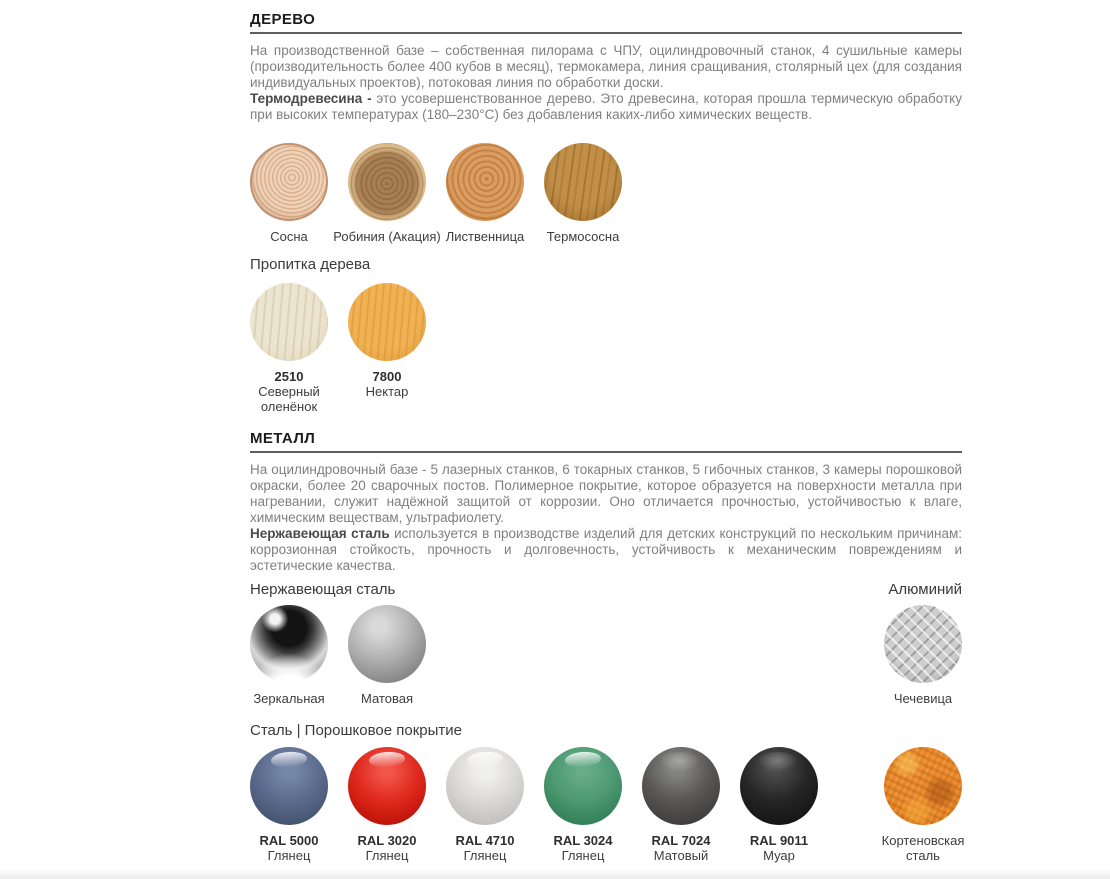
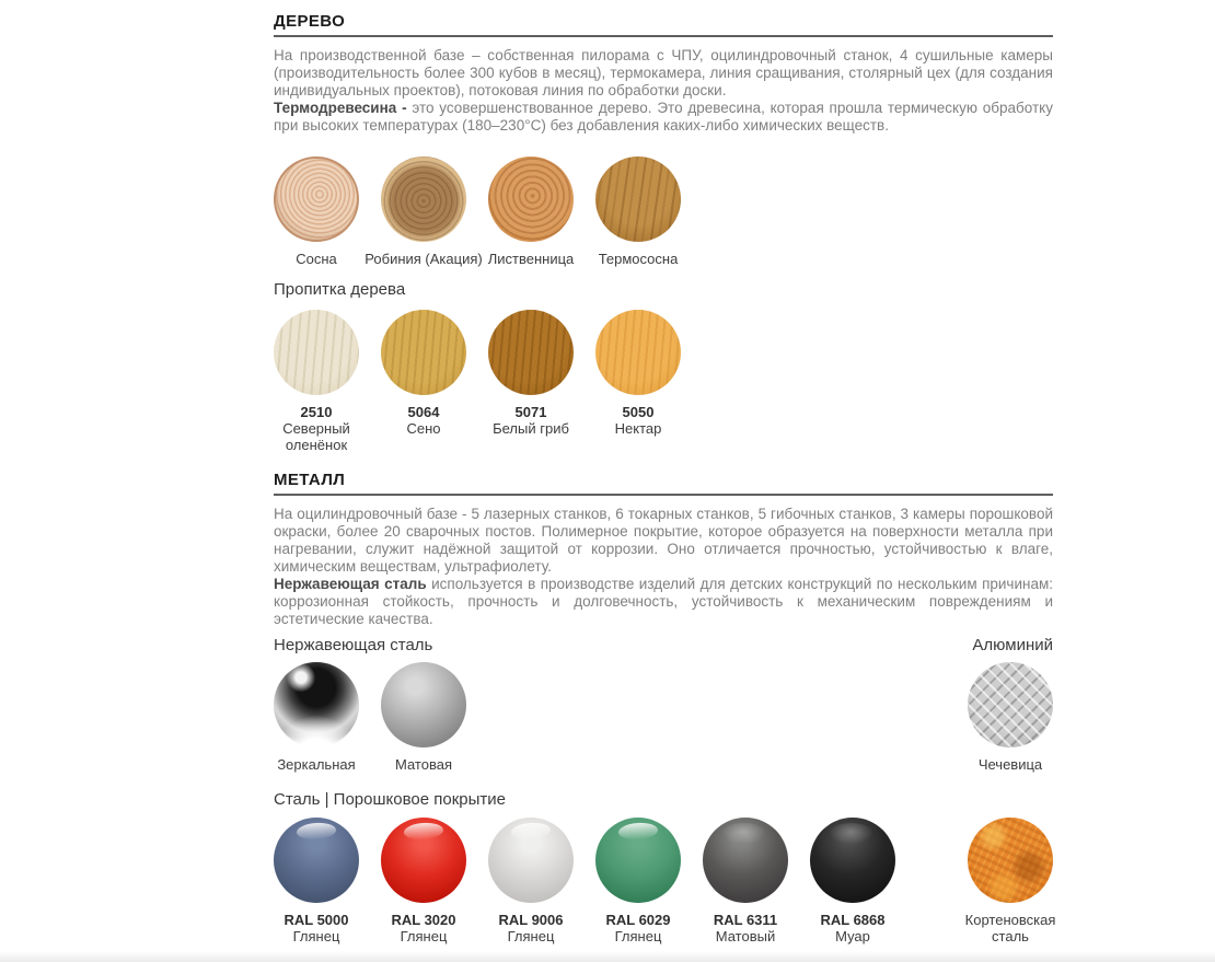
  ДЕРЕВО
- На производственной базе – собственная пилорама с ЧПУ, оцилиндровочный станок, 4 сушильные камеры (производительность более 400 кубов в месяц), термокамера, линия сращивания, столярный цех (для создания индивидуальных проектов), потоковая линия по обработки доски.
+ На производственной базе – собственная пилорама с ЧПУ, оцилиндровочный станок, 4 сушильные камеры (производительность более 300 кубов в месяц), термокамера, линия сращивания, столярный цех (для создания индивидуальных проектов), потоковая линия по обработки доски.
  Термодревесина - это усовершенствованное дерево. Это древесина, которая прошла термическую обработку при высоких температурах (180–230°С) без добавления каких-либо химических веществ.
  Сосна
  Робиния (Акация)
  Лиственница
  Термососна
  Пропитка дерева
  2510
  Северный оленёнок
+ 5064
+ Сено
+ 5071
+ Белый гриб
- 7800
+ 5050
  Нектар
  МЕТАЛЛ
  На оцилиндровочный базе - 5 лазерных станков, 6 токарных станков, 5 гибочных станков, 3 камеры порошковой окраски, более 20 сварочных постов. Полимерное покрытие, которое образуется на поверхности металла при нагревании, служит надёжной защитой от коррозии. Оно отличается прочностью, устойчивостью к влаге, химическим веществам, ультрафиолету.
  Нержавеющая сталь используется в производстве изделий для детских конструкций по нескольким причинам: коррозионная стойкость, прочность и долговечность, устойчивость к механическим повреждениям и эстетические качества.
  Нержавеющая сталь
  Алюминий
  Зеркальная
  Матовая
  Чечевица
  Сталь | Порошковое покрытие
  RAL 5000
  Глянец
  RAL 3020
  Глянец
- RAL 4710
+ RAL 9006
  Глянец
- RAL 3024
+ RAL 6029
  Глянец
- RAL 7024
+ RAL 6311
  Матовый
- RAL 9011
+ RAL 6868
  Муар
  Кортеновская сталь
